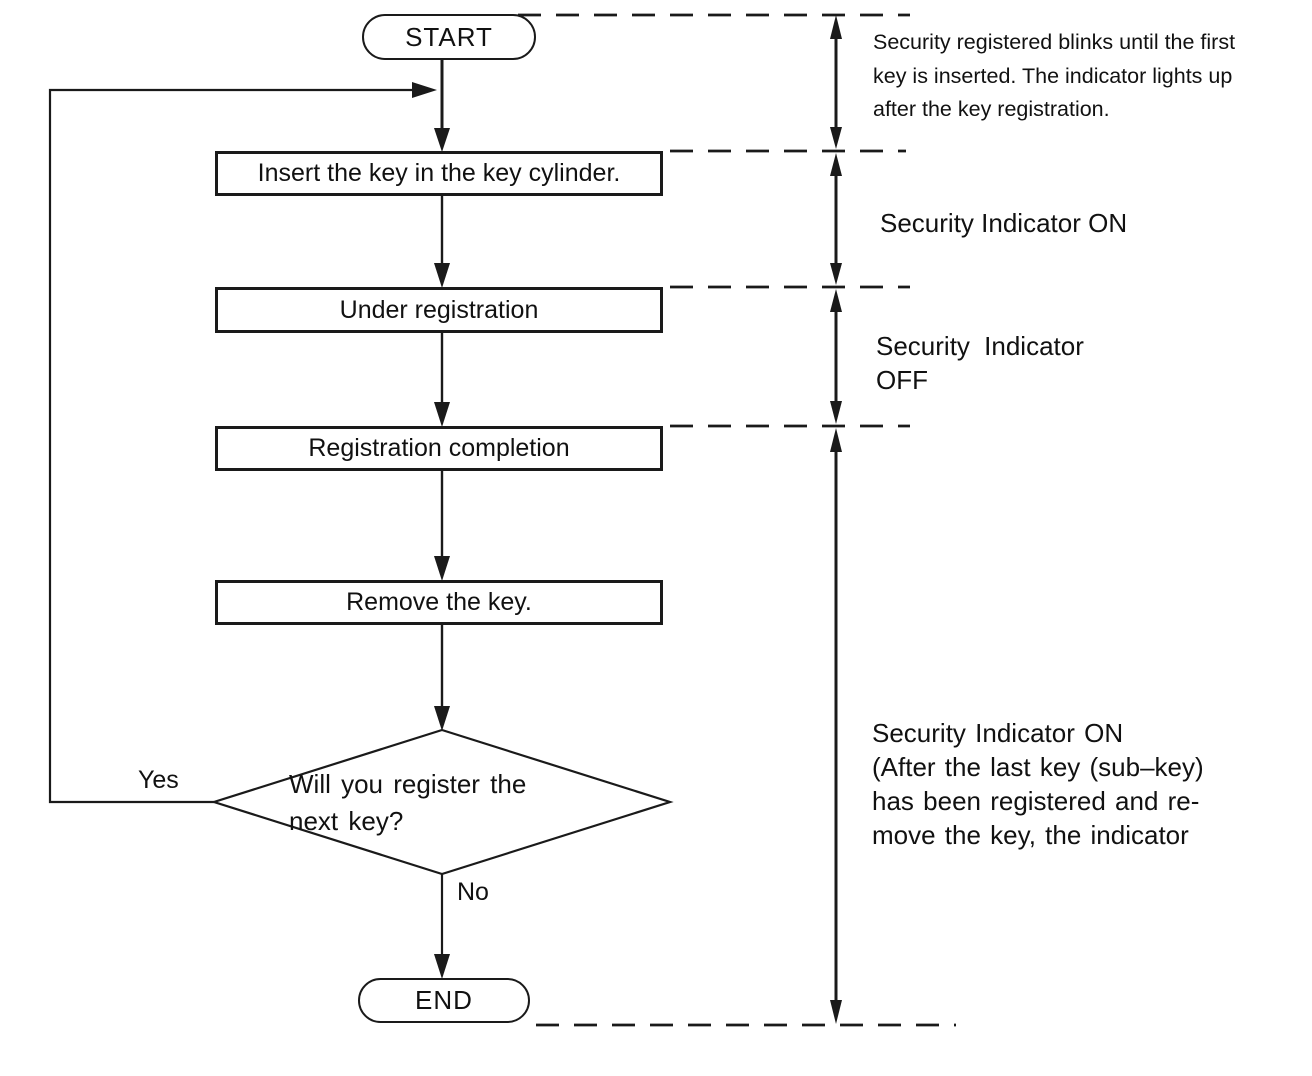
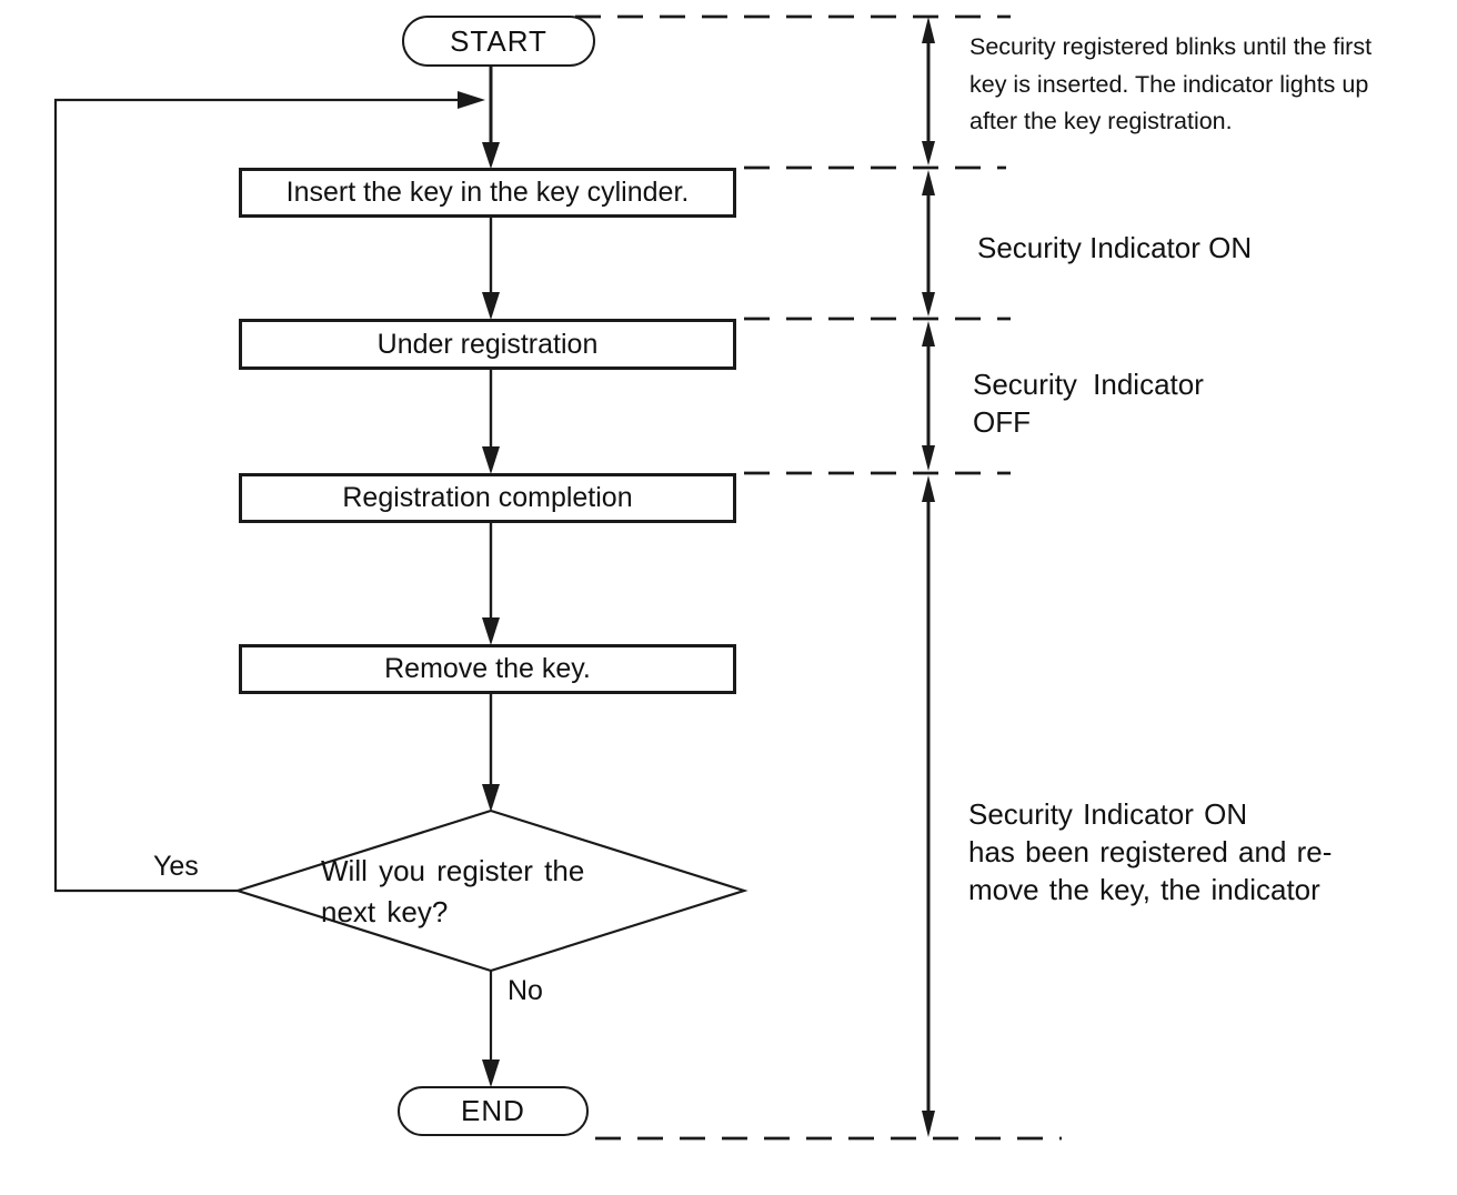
  START
  END
  Insert the key in the key cylinder.
  Under registration
  Registration completion
  Remove the key.
  Will you register the
  next key?
  Yes
  No
  Security registered blinks until the first
  key is inserted. The indicator lights up
  after the key registration.
  Security Indicator ON
  Security Indicator
  OFF
  Security Indicator ON
- (After the last key (sub–key)
  has been registered and re-
  move the key, the indicator
